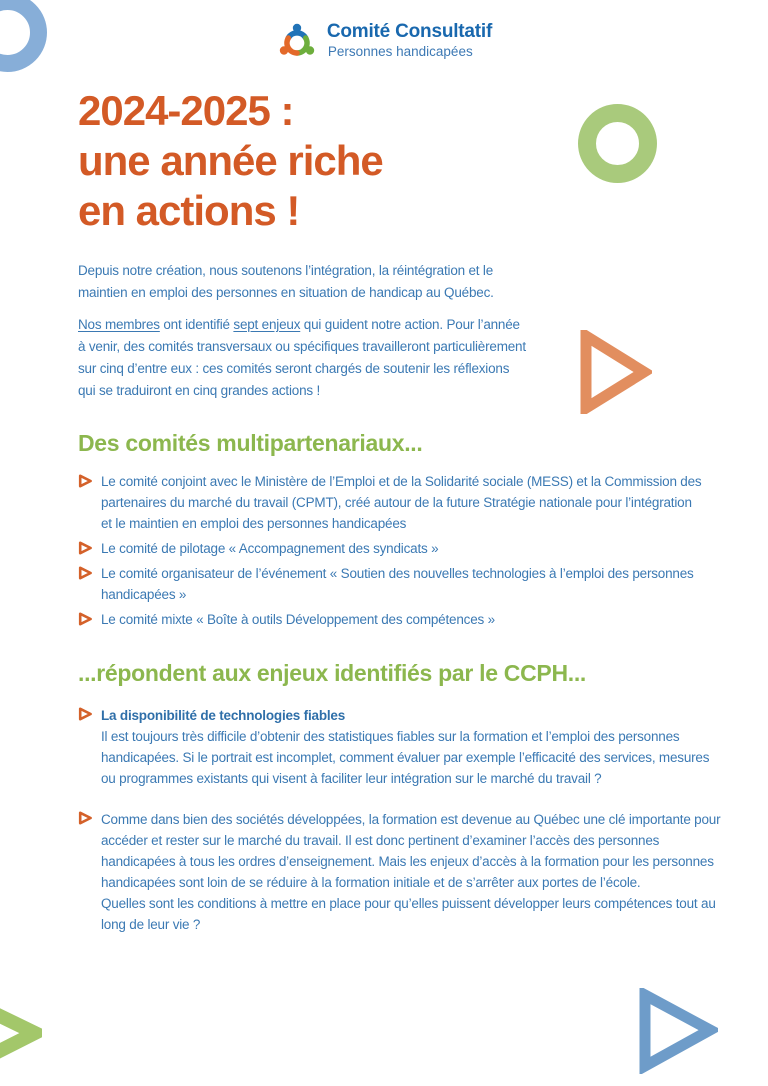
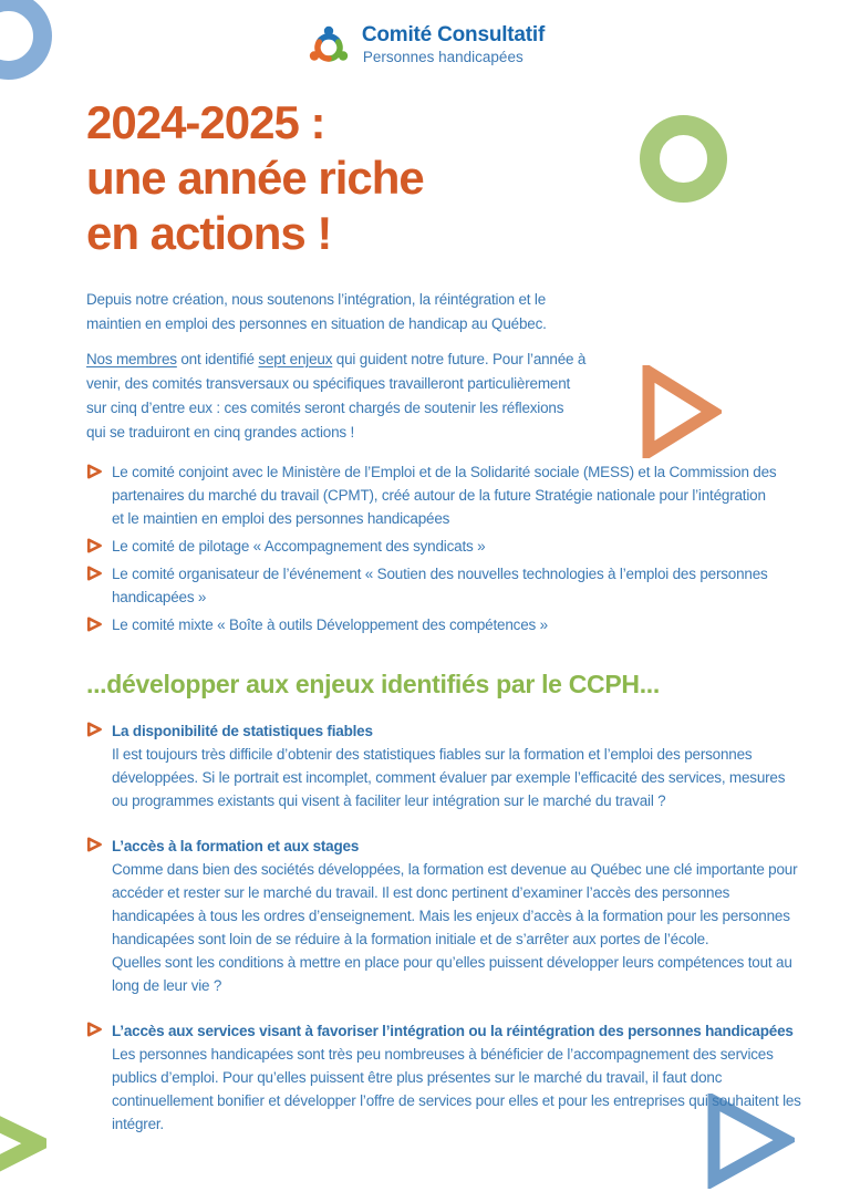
  Comité Consultatif
  Personnes handicapées
  2024-2025 :
  une année riche
  en actions !
  Depuis notre création, nous soutenons l’intégration, la réintégration et le maintien en emploi des personnes en situation de handicap au Québec.
- Nos membres ont identifié sept enjeux qui guident notre action. Pour l’année à venir, des comités transversaux ou spécifiques travailleront particulièrement sur cinq d’entre eux : ces comités seront chargés de soutenir les réflexions qui se traduiront en cinq grandes actions !
+ Nos membres ont identifié sept enjeux qui guident notre future. Pour l’année à venir, des comités transversaux ou spécifiques travailleront particulièrement sur cinq d’entre eux : ces comités seront chargés de soutenir les réflexions qui se traduiront en cinq grandes actions !
- Des comités multipartenariaux...
  Le comité conjoint avec le Ministère de l’Emploi et de la Solidarité sociale (MESS) et la Commission des partenaires du marché du travail (CPMT), créé autour de la future Stratégie nationale pour l’intégration et le maintien en emploi des personnes handicapées
  Le comité de pilotage « Accompagnement des syndicats »
  Le comité organisateur de l’événement « Soutien des nouvelles technologies à l’emploi des personnes handicapées »
  Le comité mixte « Boîte à outils Développement des compétences »
- ...répondent aux enjeux identifiés par le CCPH...
+ ...développer aux enjeux identifiés par le CCPH...
- La disponibilité de technologies fiables
+ La disponibilité de statistiques fiables
- Il est toujours très difficile d’obtenir des statistiques fiables sur la formation et l’emploi des personnes handicapées. Si le portrait est incomplet, comment évaluer par exemple l’efficacité des services, mesures ou programmes existants qui visent à faciliter leur intégration sur le marché du travail ?
+ Il est toujours très difficile d’obtenir des statistiques fiables sur la formation et l’emploi des personnes développées. Si le portrait est incomplet, comment évaluer par exemple l’efficacité des services, mesures ou programmes existants qui visent à faciliter leur intégration sur le marché du travail ?
+ L’accès à la formation et aux stages
  Comme dans bien des sociétés développées, la formation est devenue au Québec une clé importante pour accéder et rester sur le marché du travail. Il est donc pertinent d’examiner l’accès des personnes handicapées à tous les ordres d’enseignement. Mais les enjeux d’accès à la formation pour les personnes handicapées sont loin de se réduire à la formation initiale et de s’arrêter aux portes de l’école.
  Quelles sont les conditions à mettre en place pour qu’elles puissent développer leurs compétences tout au long de leur vie ?
+ L’accès aux services visant à favoriser l’intégration ou la réintégration des personnes handicapées
+ Les personnes handicapées sont très peu nombreuses à bénéficier de l’accompagnement des services publics d’emploi. Pour qu’elles puissent être plus présentes sur le marché du travail, il faut donc continuellement bonifier et développer l’offre de services pour elles et pour les entreprises qui souhaitent les intégrer.
